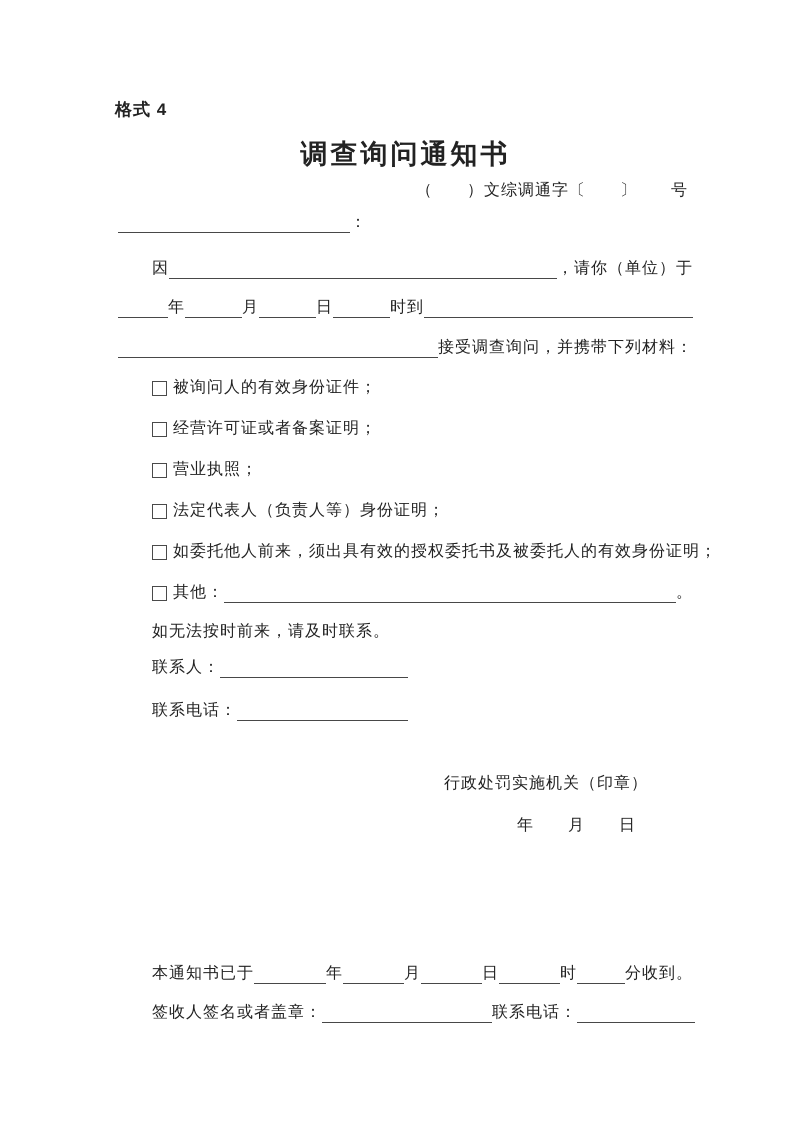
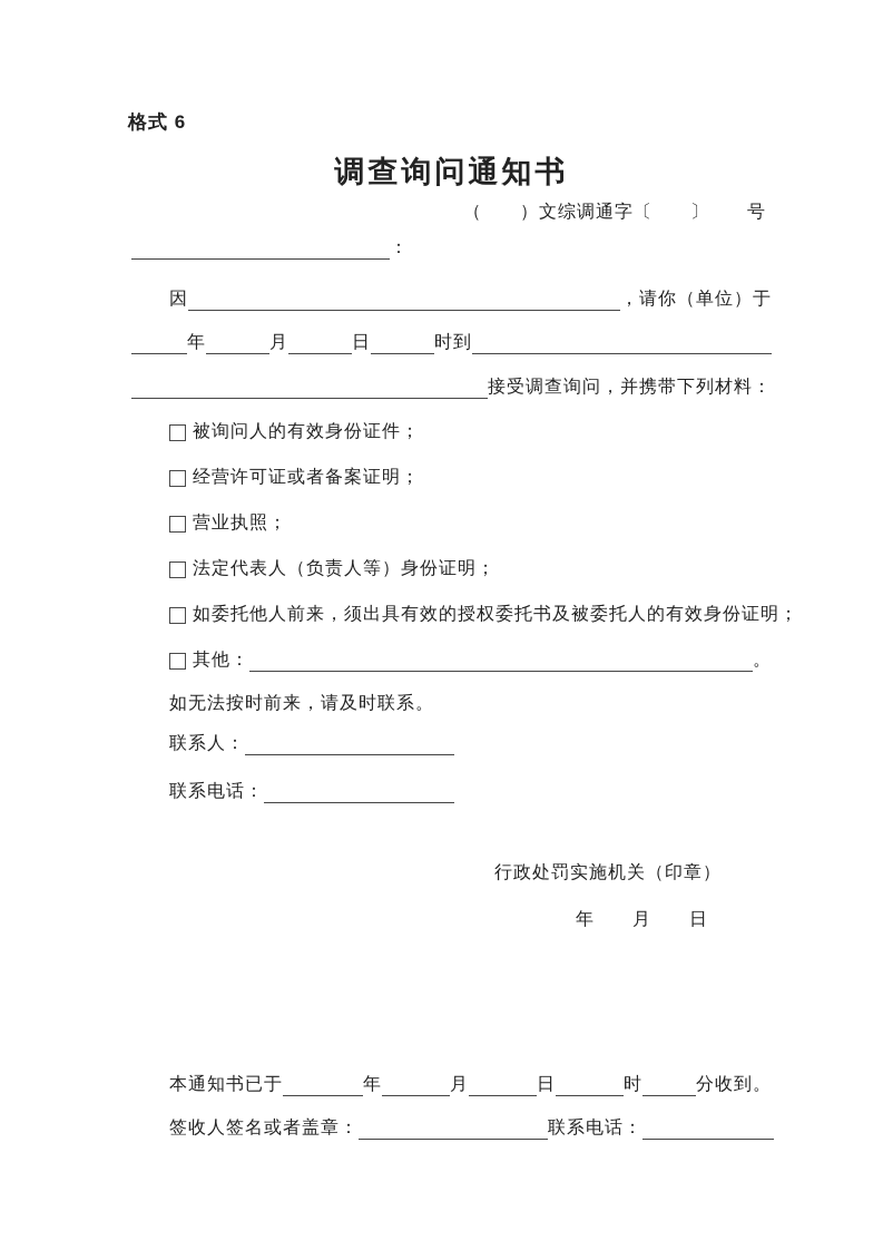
- 格式 4
+ 格式 6
  调查询问通知书
  （ ）文综调通字〔 〕 号
  ：
  因
  ，请你（单位）于
  年
  月
  日
  时到
  接受调查询问，并携带下列材料：
  被询问人的有效身份证件；
  经营许可证或者备案证明；
  营业执照；
  法定代表人（负责人等）身份证明；
  如委托他人前来，须出具有效的授权委托书及被委托人的有效身份证明；
  其他：
  。
  如无法按时前来，请及时联系。
  联系人：
  联系电话：
  行政处罚实施机关（印章）
  年 月 日
  本通知书已于
  年
  月
  日
  时
  分收到。
  签收人签名或者盖章：
  联系电话：
